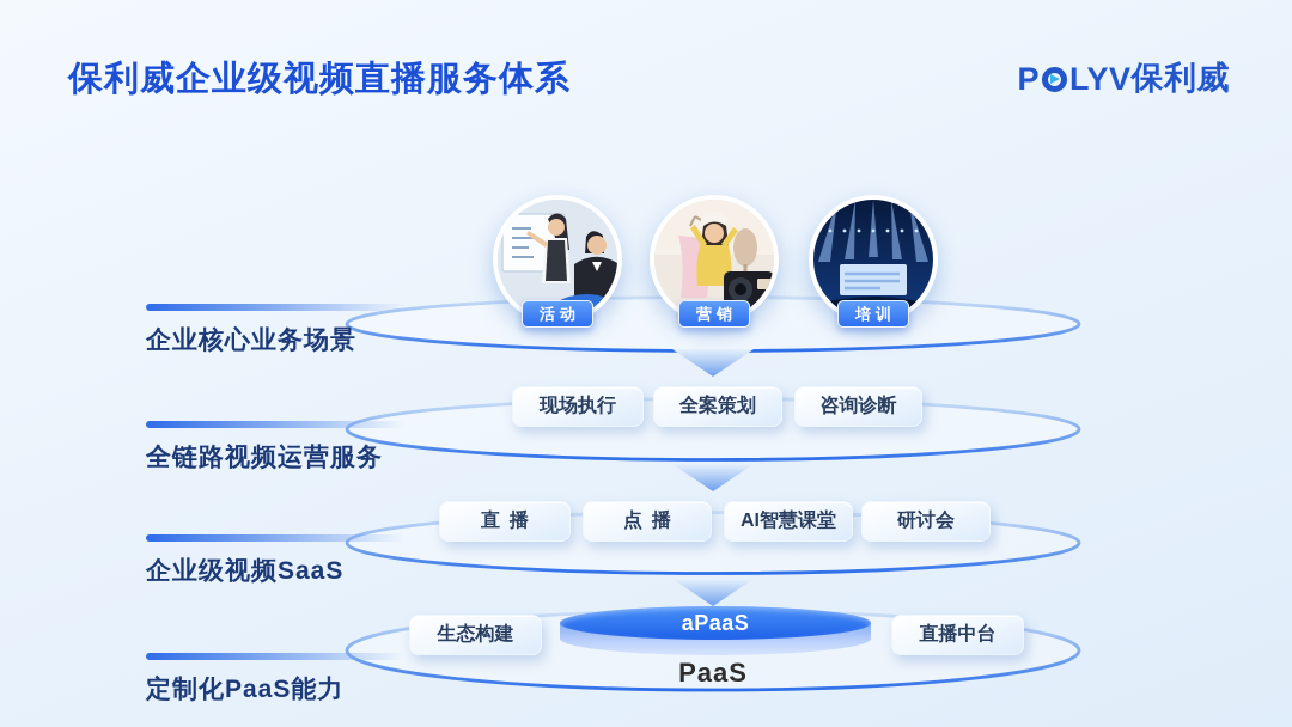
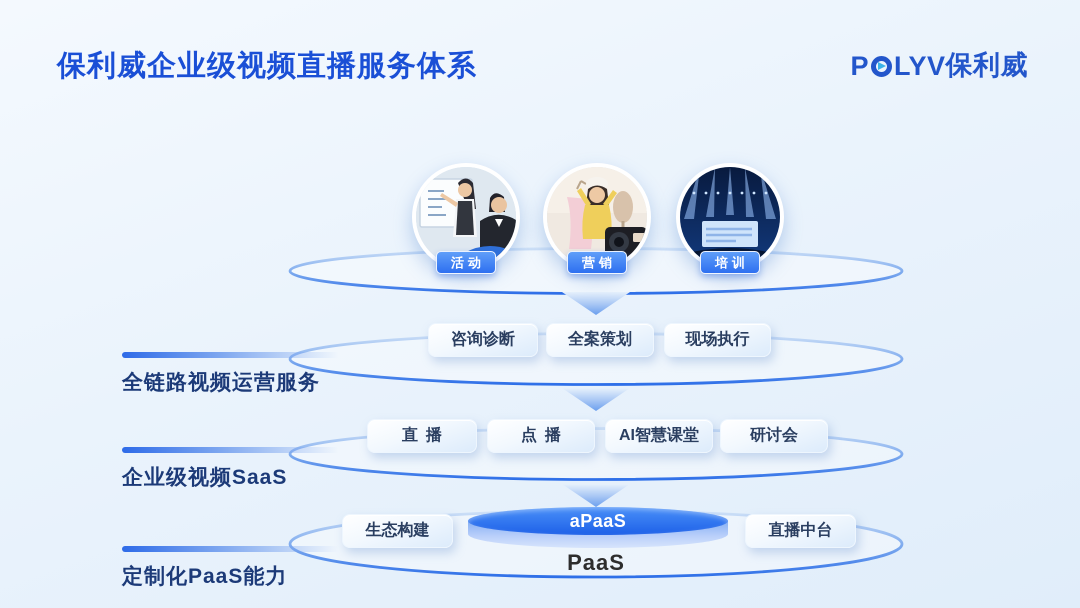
  保利威企业级视频直播服务体系
  P
  LYV
  保利威
- 企业核心业务场景
  全链路视频运营服务
  企业级视频SaaS
  定制化PaaS能力
  活动
  营销
  培训
- 现场执行
+ 咨询诊断
  全案策划
- 咨询诊断
+ 现场执行
  直播
  点播
  AI智慧课堂
  研讨会
  生态构建
  aPaaS
  直播中台
  PaaS
